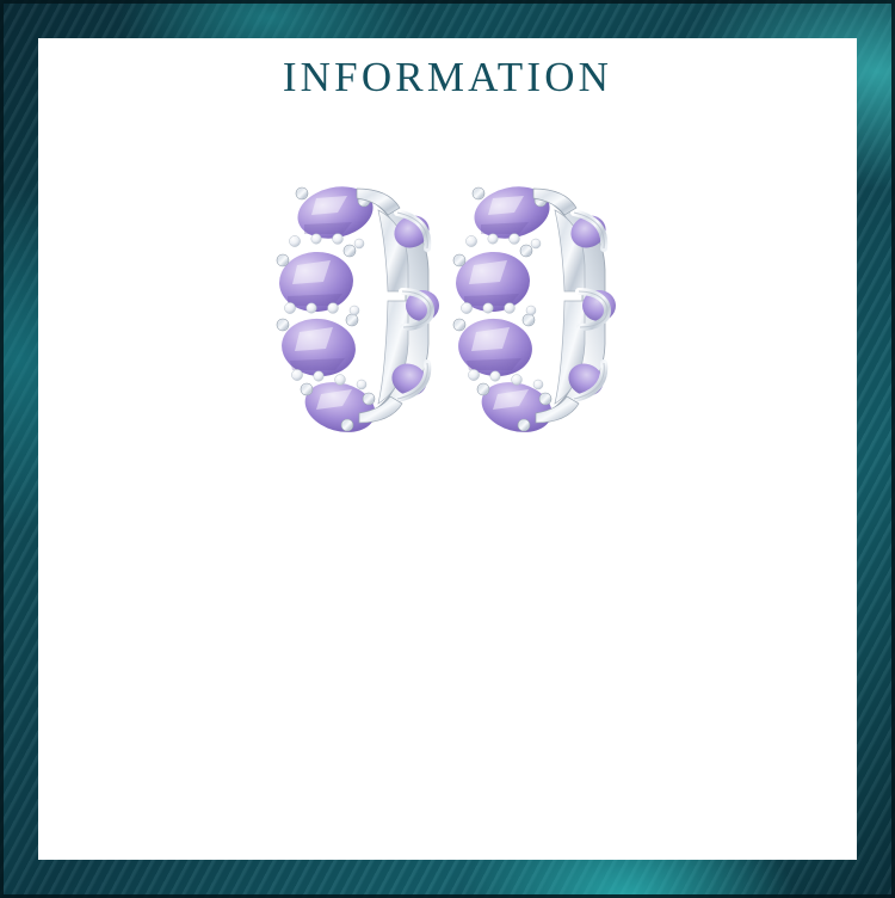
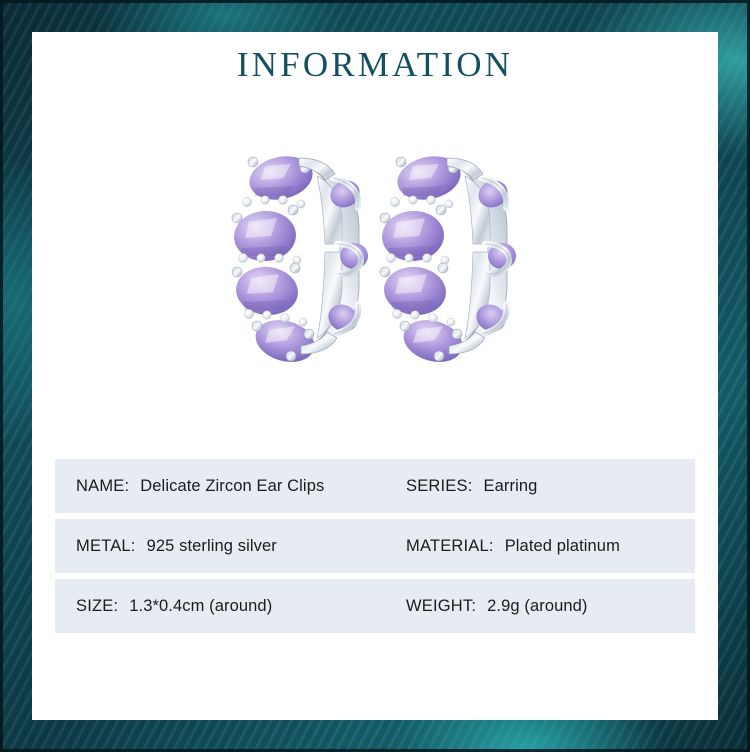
  INFORMATION
+ NAME:
+ Delicate Zircon Ear Clips
+ SERIES:
+ Earring
+ METAL:
+ 925 sterling silver
+ MATERIAL:
+ Plated platinum
+ SIZE:
+ 1.3*0.4cm (around)
+ WEIGHT:
+ 2.9g (around)
